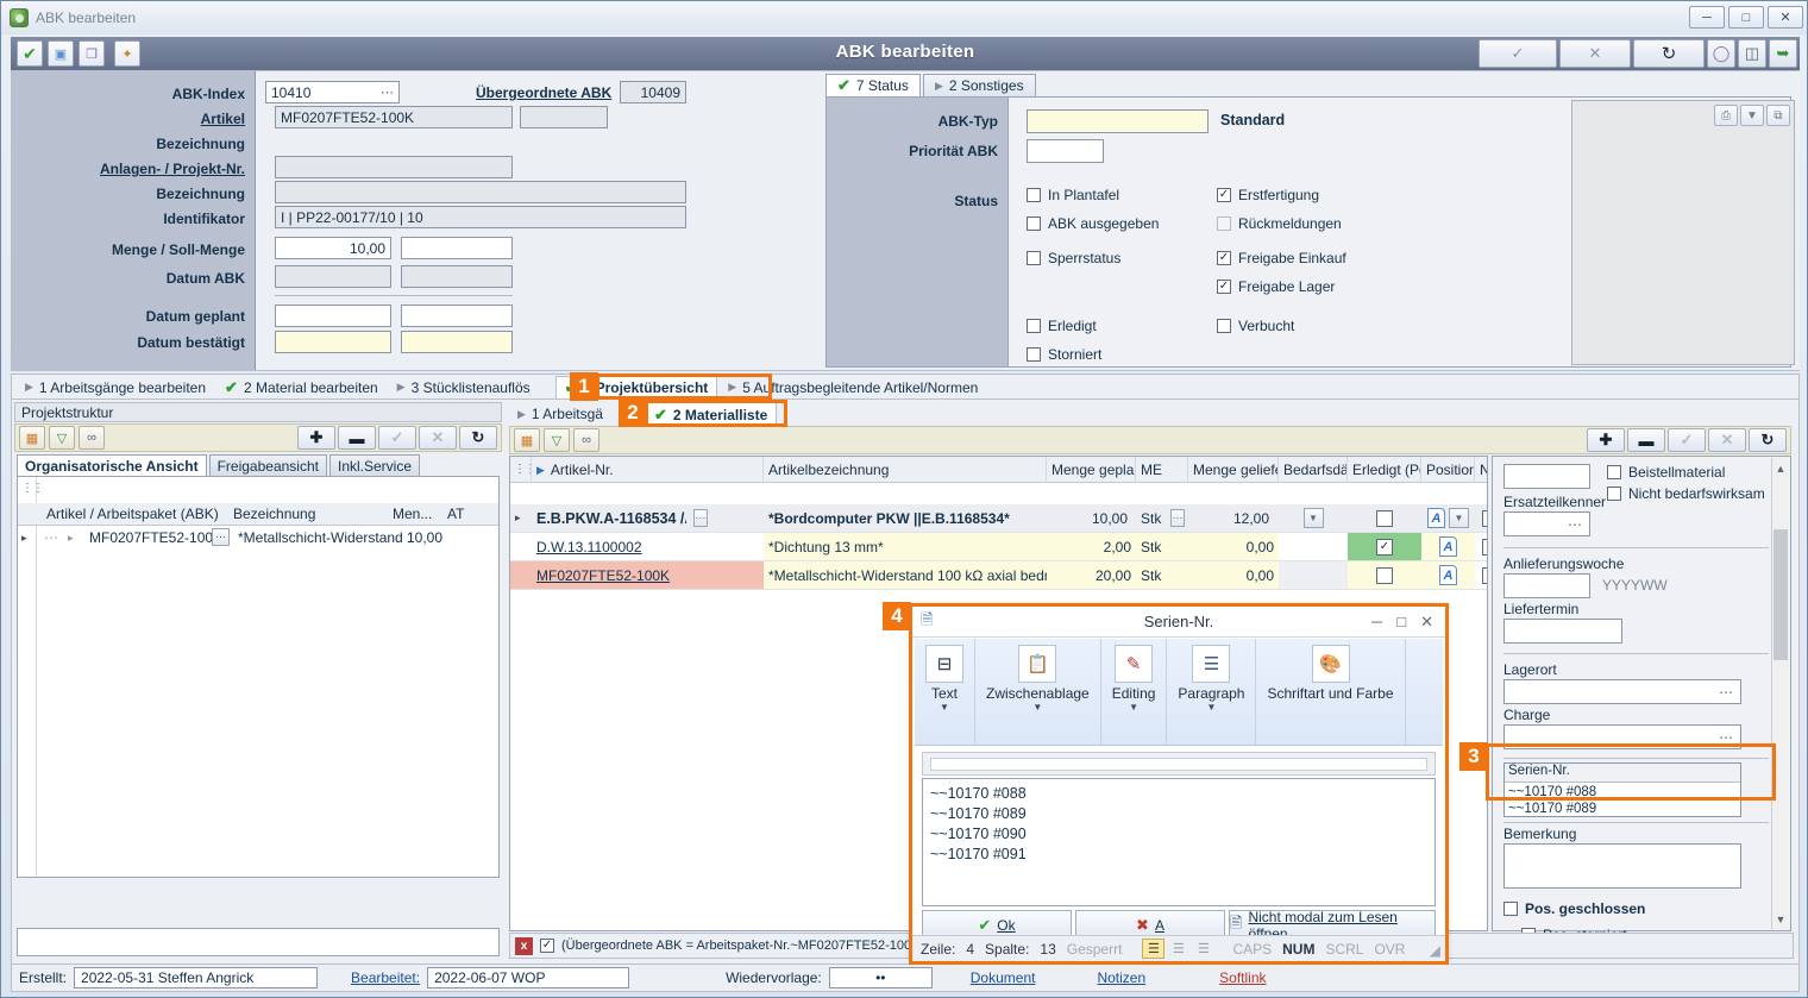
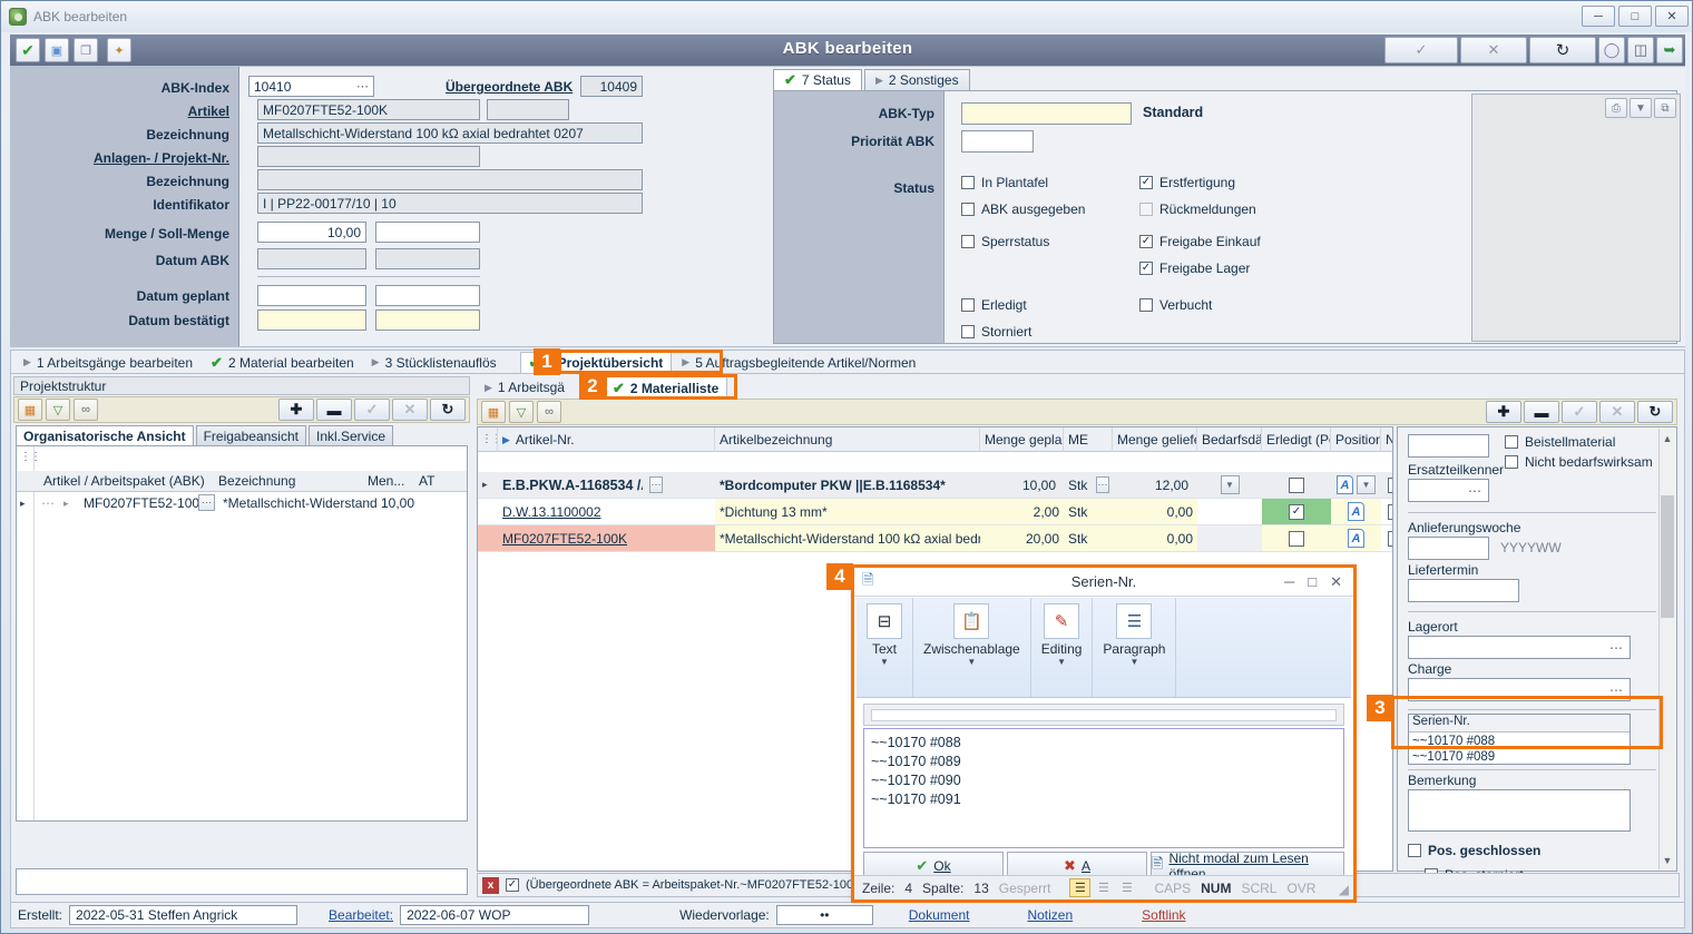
  ABK bearbeiten
  ─
  □
  ✕
  ✔
  ▣
  ❐
  ✦
  ABK bearbeiten
  ✓
  ✕
  ↻
  ◯
  ◫
  ➥
  ABK-Index
  Artikel
  Bezeichnung
  Anlagen- / Projekt-Nr.
  Bezeichnung
  Identifikator
  Menge / Soll-Menge
  Datum ABK
  Datum geplant
  Datum bestätigt
  10410
  ⋯
  Übergeordnete ABK
  10409
  MF0207FTE52-100K
+ Metallschicht-Widerstand 100 kΩ axial bedrahtet 0207
  I | PP22-00177/10 | 10
  10,00
  ✔
  7 Status
  ▶
  2 Sonstiges
  ABK-Typ
  Priorität ABK
  Status
  Standard
  In Plantafel
  ABK ausgegeben
  Sperrstatus
  Erledigt
  Storniert
  Erstfertigung
  Rückmeldungen
  Freigabe Einkauf
  Freigabe Lager
  Verbucht
  ⎙
  ▼
  ⧉
  ▶
  1 Arbeitsgänge bearbeiten
  ✔
  2 Material bearbeiten
  ▶
  3 Stücklistenauflös
  Projektübersicht
  ▶
  5 Auftragsbegleitende Artikel/Normen
  Projektstruktur
  ▦
  ▽
  ∞
  ✚
  ▬
  ✓
  ✕
  ↻
  Organisatorische Ansicht
  Freigabeansicht
  Inkl.Service
  ⋮⋮
  Artikel / Arbeitspaket (ABK)
  Bezeichnung
  Men...
  AT
  ▸
  ⋯
  ▸
  MF0207FTE52-100
  ⋯
  *Metallschicht-Widerstand 1
  10,00
  ▶
  1 Arbeitsgä
  ✔
  2 Materialliste
  ▦
  ▽
  ∞
  ✚
  ▬
  ✓
  ✕
  ↻
  ⋮⋮
  ▶
  Artikel-Nr.
  Artikelbezeichnung
  Menge gepla
  ME
  Menge gelief
  Bedarfsdä
  Erledigt (P
  Position
  ▸
  E.B.PKW.A-1168534 /
  ⋯
  *Bordcomputer PKW ||E.B.1168534*
  10,00
  Stk
  ⋯
  12,00
  ▼
  A
  ▼
  D.W.13.1100002
  *Dichtung 13 mm*
  2,00
  Stk
  0,00
  A
  MF0207FTE52-100K
  *Metallschicht-Widerstand 100 kΩ axial bed
  20,00
  Stk
  0,00
  A
  Beistellmaterial
  Nicht bedarfswirksam
  Ersatzteilkenner
  ⋯
  Anlieferungswoche
  YYYYWW
  Liefertermin
  Lagerort
  ⋯
  Charge
  ⋯
  Serien-Nr.
  ~~10170 #088
  ~~10170 #089
  Bemerkung
  Pos. geschlossen
  ▲
  ▼
  x
  (Übergeordnete ABK = Arbeitspaket-Nr.~MF0207FTE52-100
  🗎
  Serien-Nr.
  ─
  □
  ✕
  ⊟
  Text
  ▼
  📋
  Zwischenablage
  ▼
  ✎
  Editing
  ▼
  ☰
  Paragraph
  ▼
- 🎨
- Schriftart und Farbe
  ~~10170 #088
  ~~10170 #089
  ~~10170 #090
  ~~10170 #091
  ✔
  Ok
  ✖
  A
  🖹
  Nicht modal zum Lesen öffnen
  Zeile:
  4
  Spalte:
  13
  Gesperrt
  ☰
  ☰
  ☰
  CAPS
  NUM
  SCRL
  OVR
  ◢
  Erstellt:
  2022-05-31 Steffen Angrick
  Bearbeitet:
  2022-06-07 WOP
  Wiedervorlage:
  ••
  Dokument
  Notizen
  Softlink
  1
  2
  3
  4
